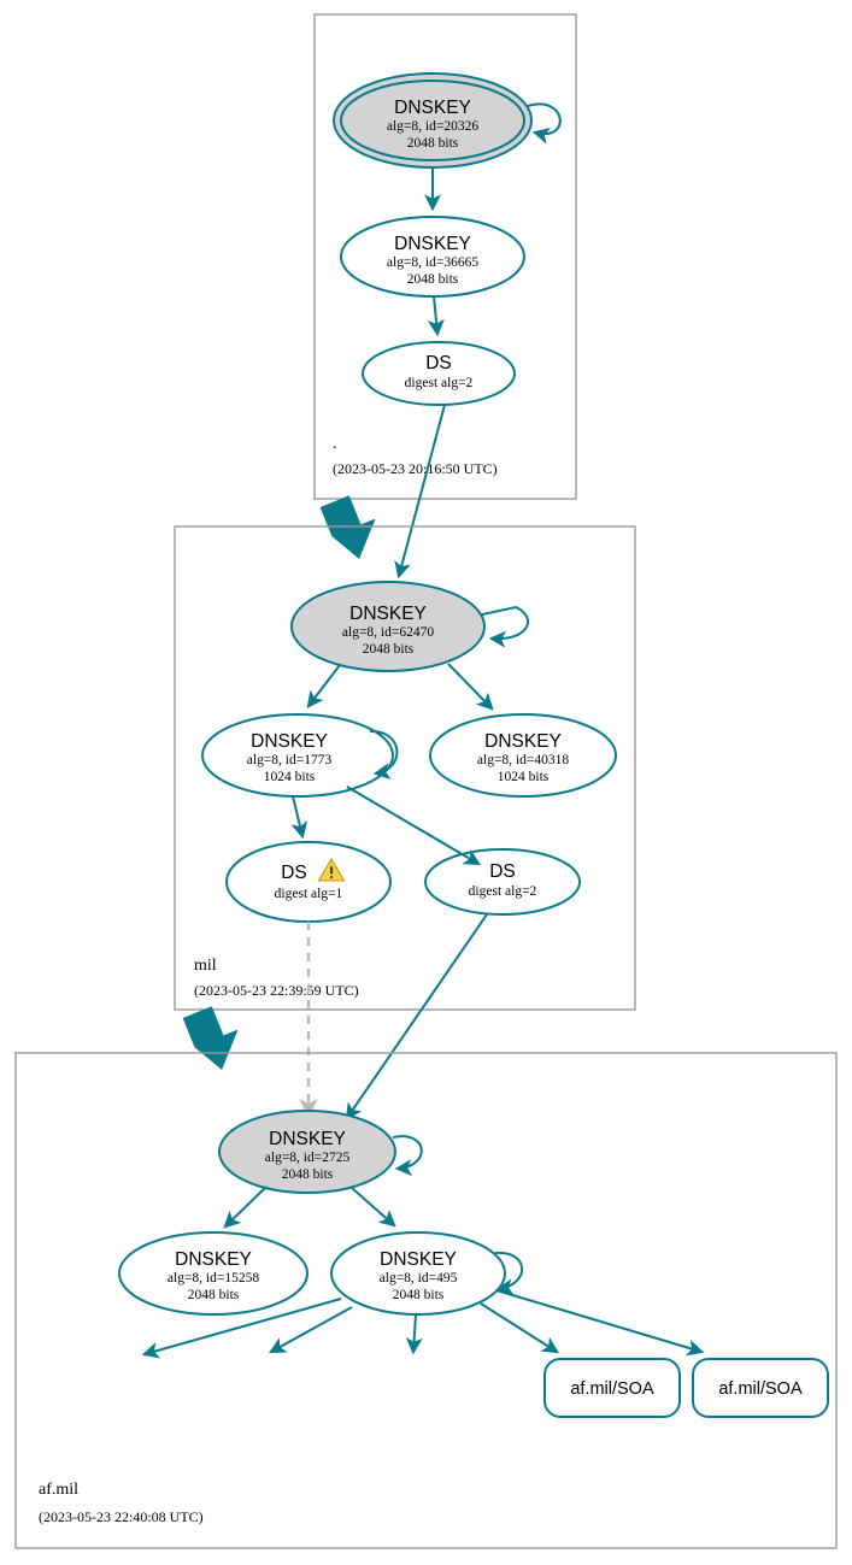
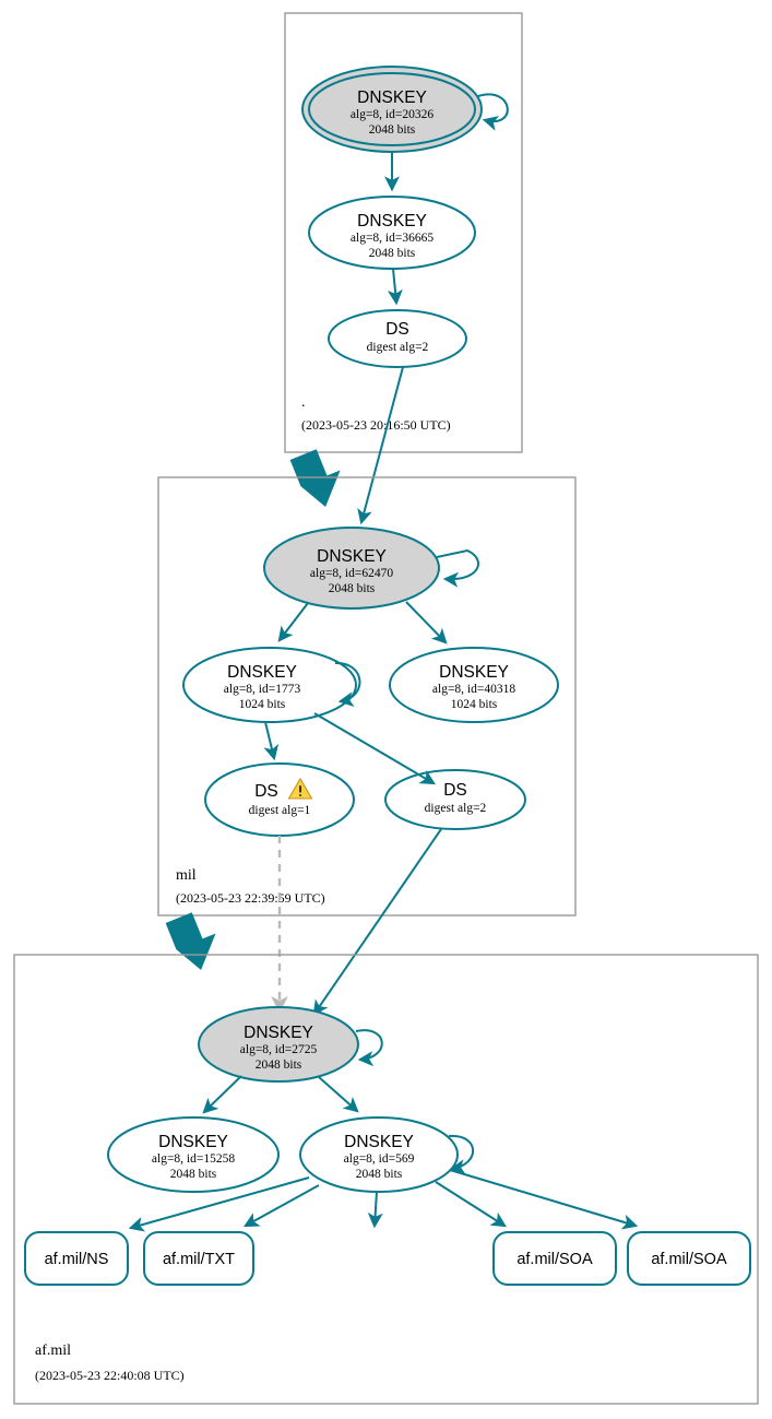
  DNSKEY
  alg=8, id=20326
  2048 bits
  DNSKEY
  alg=8, id=36665
  2048 bits
  DS
  digest alg=2
  .
  (2023-05-23 20:16:50 UTC)
  DNSKEY
  alg=8, id=62470
  2048 bits
  DNSKEY
  alg=8, id=1773
  1024 bits
  DNSKEY
  alg=8, id=40318
  1024 bits
  DS
  digest alg=1
  DS
  digest alg=2
  mil
  (2023-05-23 22:39:59 UTC)
  DNSKEY
  alg=8, id=2725
  2048 bits
  DNSKEY
  alg=8, id=15258
  2048 bits
  DNSKEY
- alg=8, id=495
+ alg=8, id=569
  2048 bits
+ af.mil/NS
+ af.mil/TXT
  af.mil/SOA
  af.mil/SOA
  af.mil
  (2023-05-23 22:40:08 UTC)
